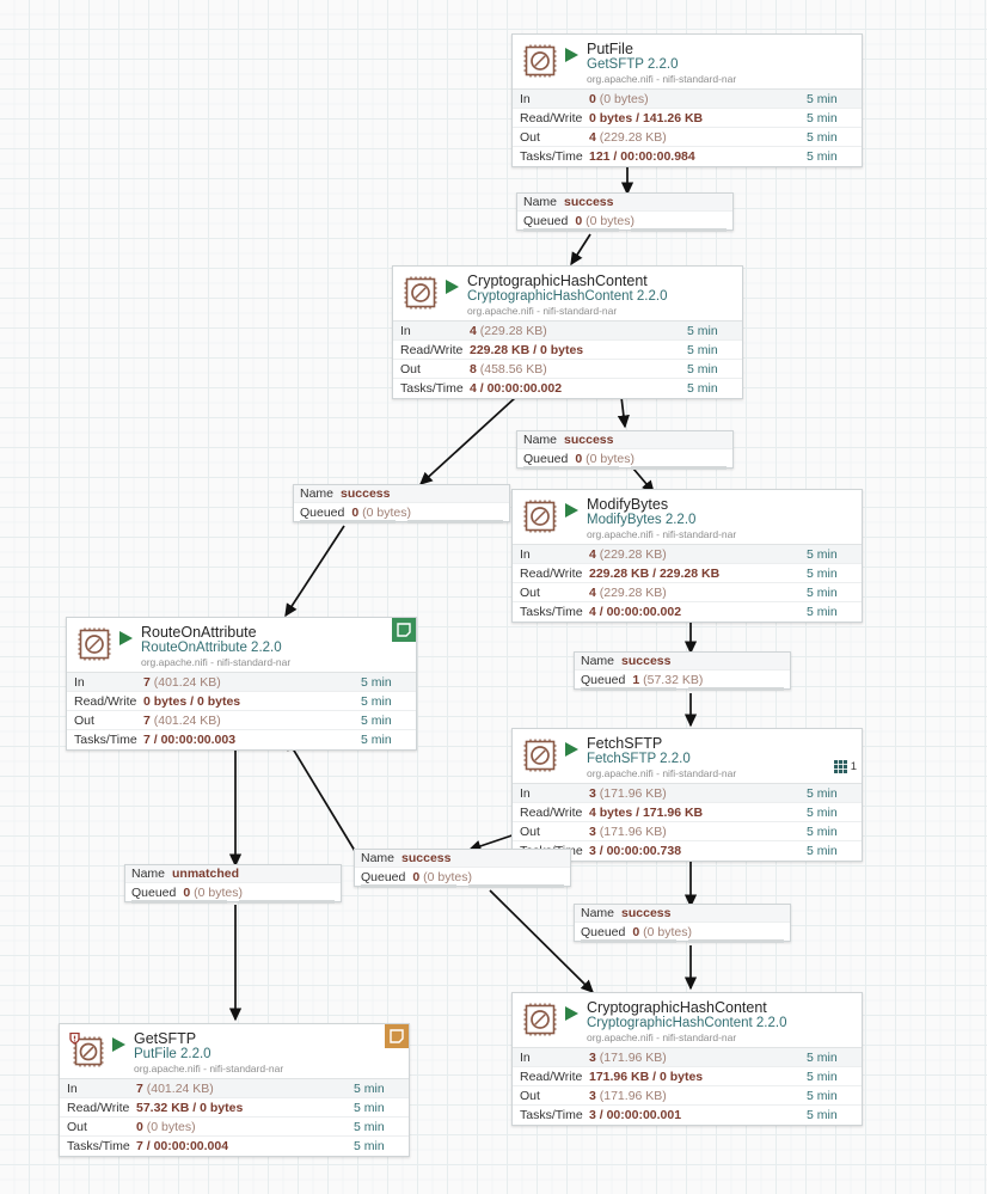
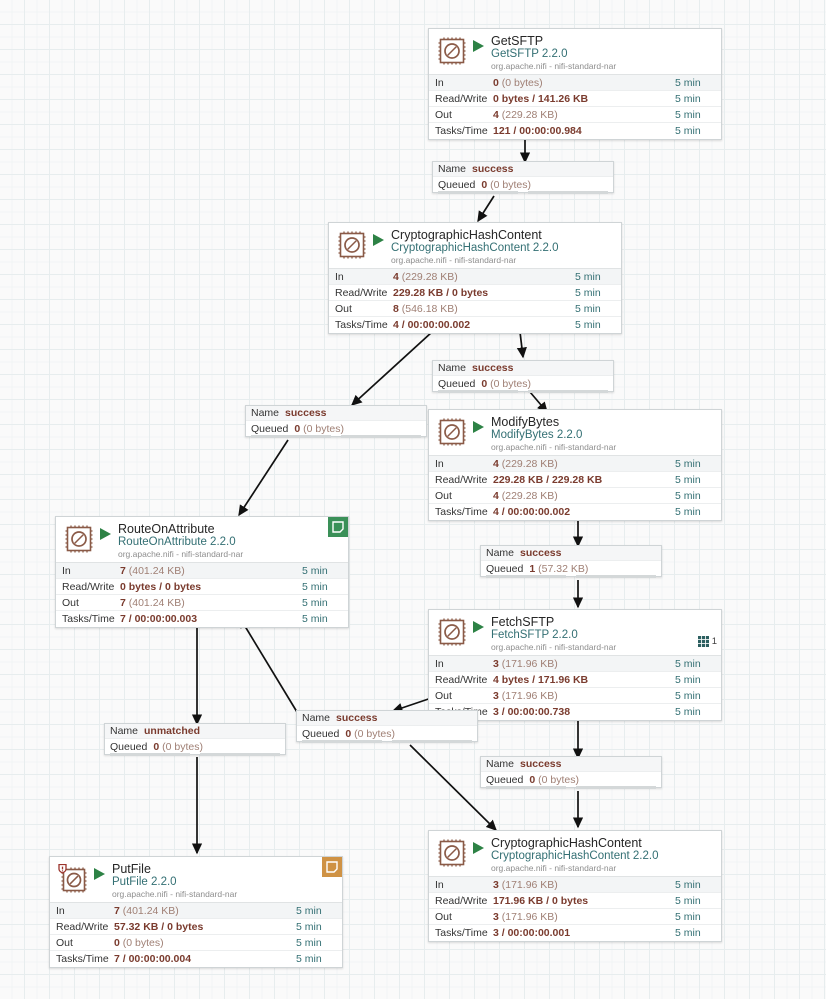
- PutFile
+ GetSFTP
  GetSFTP 2.2.0
  org.apache.nifi - nifi-standard-nar
  In
  0 (0 bytes)
  5 min
  Read/Write
  0 bytes / 141.26 KB
  5 min
  Out
  4 (229.28 KB)
  5 min
  Tasks/Time
  121 / 00:00:00.984
  5 min
  CryptographicHashContent
  CryptographicHashContent 2.2.0
  org.apache.nifi - nifi-standard-nar
  In
  4 (229.28 KB)
  5 min
  Read/Write
  229.28 KB / 0 bytes
  5 min
  Out
- 8 (458.56 KB)
+ 8 (546.18 KB)
  5 min
  Tasks/Time
  4 / 00:00:00.002
  5 min
  ModifyBytes
  ModifyBytes 2.2.0
  org.apache.nifi - nifi-standard-nar
  In
  4 (229.28 KB)
  5 min
  Read/Write
  229.28 KB / 229.28 KB
  5 min
  Out
  4 (229.28 KB)
  5 min
  Tasks/Time
  4 / 00:00:00.002
  5 min
  RouteOnAttribute
  RouteOnAttribute 2.2.0
  org.apache.nifi - nifi-standard-nar
  In
  7 (401.24 KB)
  5 min
  Read/Write
  0 bytes / 0 bytes
  5 min
  Out
  7 (401.24 KB)
  5 min
  Tasks/Time
  7 / 00:00:00.003
  5 min
  FetchSFTP
  FetchSFTP 2.2.0
  org.apache.nifi - nifi-standard-nar
  1
  In
  3 (171.96 KB)
  5 min
  Read/Write
  4 bytes / 171.96 KB
  5 min
  Out
  3 (171.96 KB)
  5 min
  3 / 00:00:00.738
  5 min
- GetSFTP
+ PutFile
  PutFile 2.2.0
  org.apache.nifi - nifi-standard-nar
  In
  7 (401.24 KB)
  5 min
  Read/Write
  57.32 KB / 0 bytes
  5 min
  Out
  0 (0 bytes)
  5 min
  Tasks/Time
  7 / 00:00:00.004
  5 min
  CryptographicHashContent
  CryptographicHashContent 2.2.0
  org.apache.nifi - nifi-standard-nar
  In
  3 (171.96 KB)
  5 min
  Read/Write
  171.96 KB / 0 bytes
  5 min
  Out
  3 (171.96 KB)
  5 min
  Tasks/Time
  3 / 00:00:00.001
  5 min
  Name
  success
  Queued
  0 (0 bytes)
  Name
  success
  Queued
  0 (0 bytes)
  Name
  success
  Queued
  0 (0 bytes)
  Name
  success
  Queued
  1 (57.32 KB)
  Name
  unmatched
  Queued
  0 (0 bytes)
  Name
  success
  Queued
  0 (0 bytes)
  Name
  success
  Queued
  0 (0 bytes)
